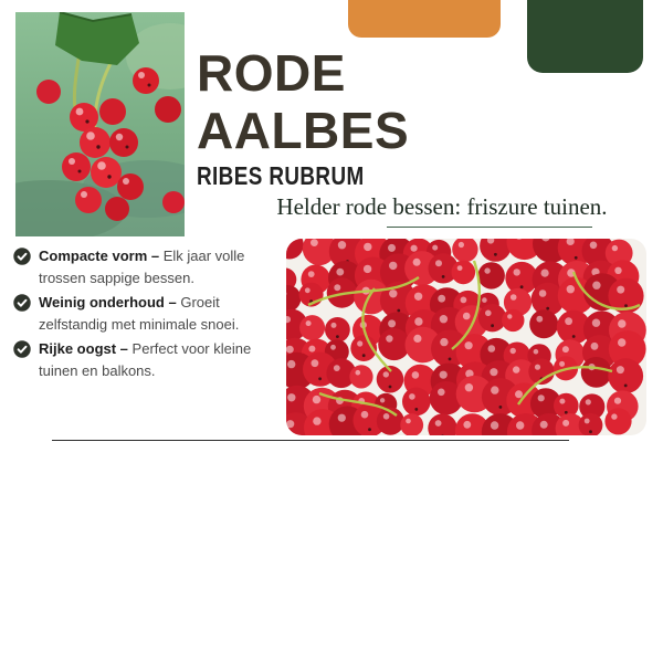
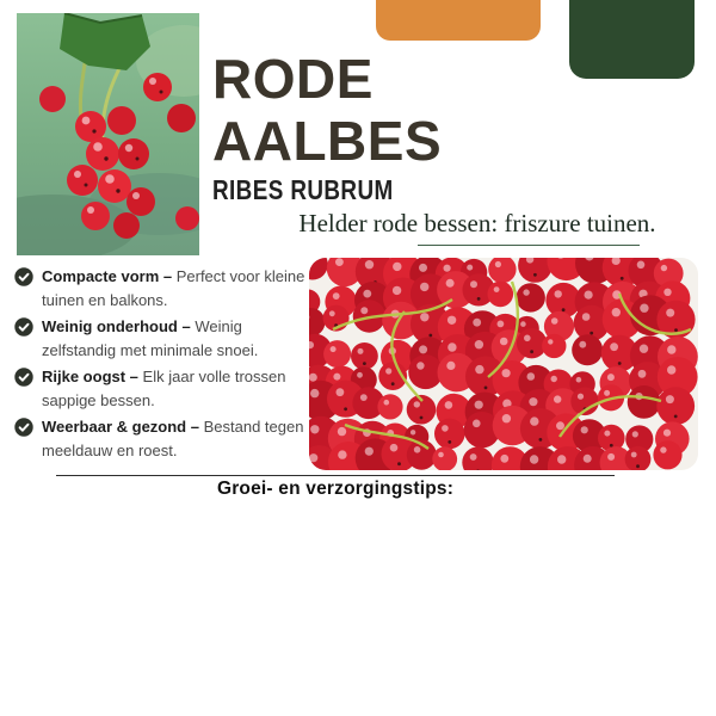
  RODE
  AALBES
  RIBES RUBRUM
  Helder rode bessen: friszure tuinen.
- Compacte vorm – Elk jaar volle trossen sappige bessen.
+ Compacte vorm – Perfect voor kleine tuinen en balkons.
- Weinig onderhoud – Groeit zelfstandig met minimale snoei.
+ Weinig onderhoud – Weinig zelfstandig met minimale snoei.
- Rijke oogst – Perfect voor kleine tuinen en balkons.
+ Rijke oogst – Elk jaar volle trossen sappige bessen.
+ Weerbaar & gezond – Bestand tegen meeldauw en roest.
+ Groei- en verzorgingstips:
